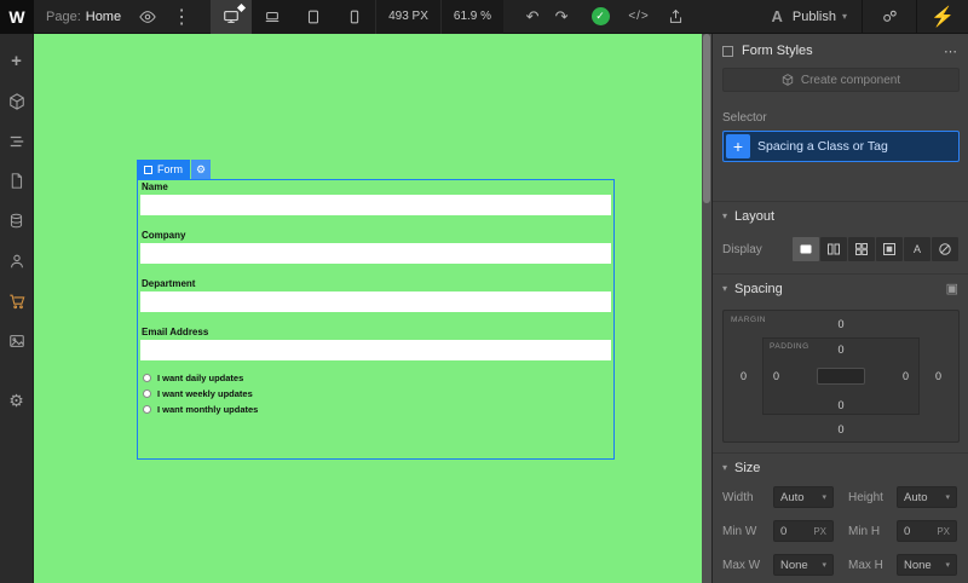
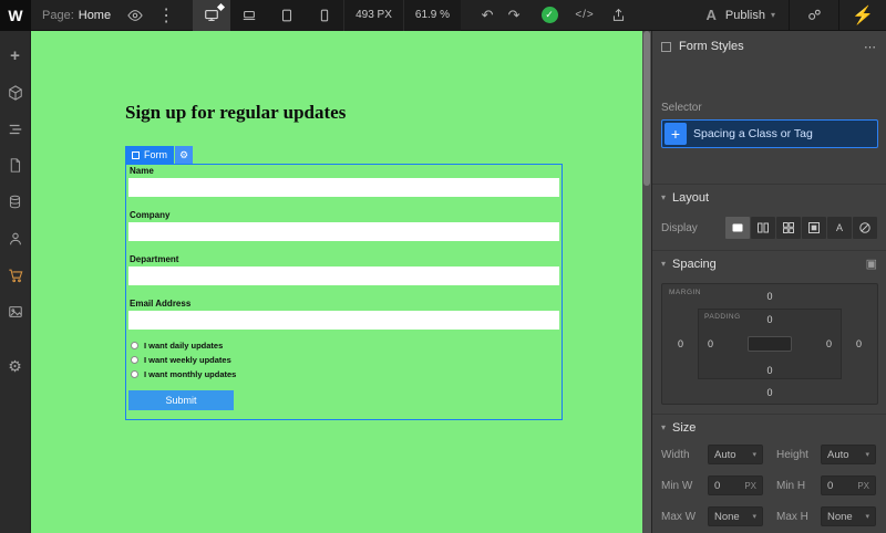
  W
  Page:
  Home
  ⋮
  493 PX
  61.9 %
  ↶
  ↷
  ✓
  </>
  A
  Publish
  ▾
  ⚡
  +
  ⚙
+ Sign up for regular updates
  Form
  ⚙
  Name
  Company
  Department
  Email Address
  I want daily updates
  I want weekly updates
  I want monthly updates
+ Submit
  Form Styles
  ⋯
- Create component
  Selector
  +
  Spacing a Class or Tag
  ▾
  Layout
  Display
  A
  ▾
  Spacing
  ▣
  0
  0
  0
  0
  0
  0
  0
  0
  ▾
  Size
  Width
  Auto
  Height
  Auto
  Min W
  0
  PX
  Min H
  0
  PX
  Max W
  None
  Max H
  None
